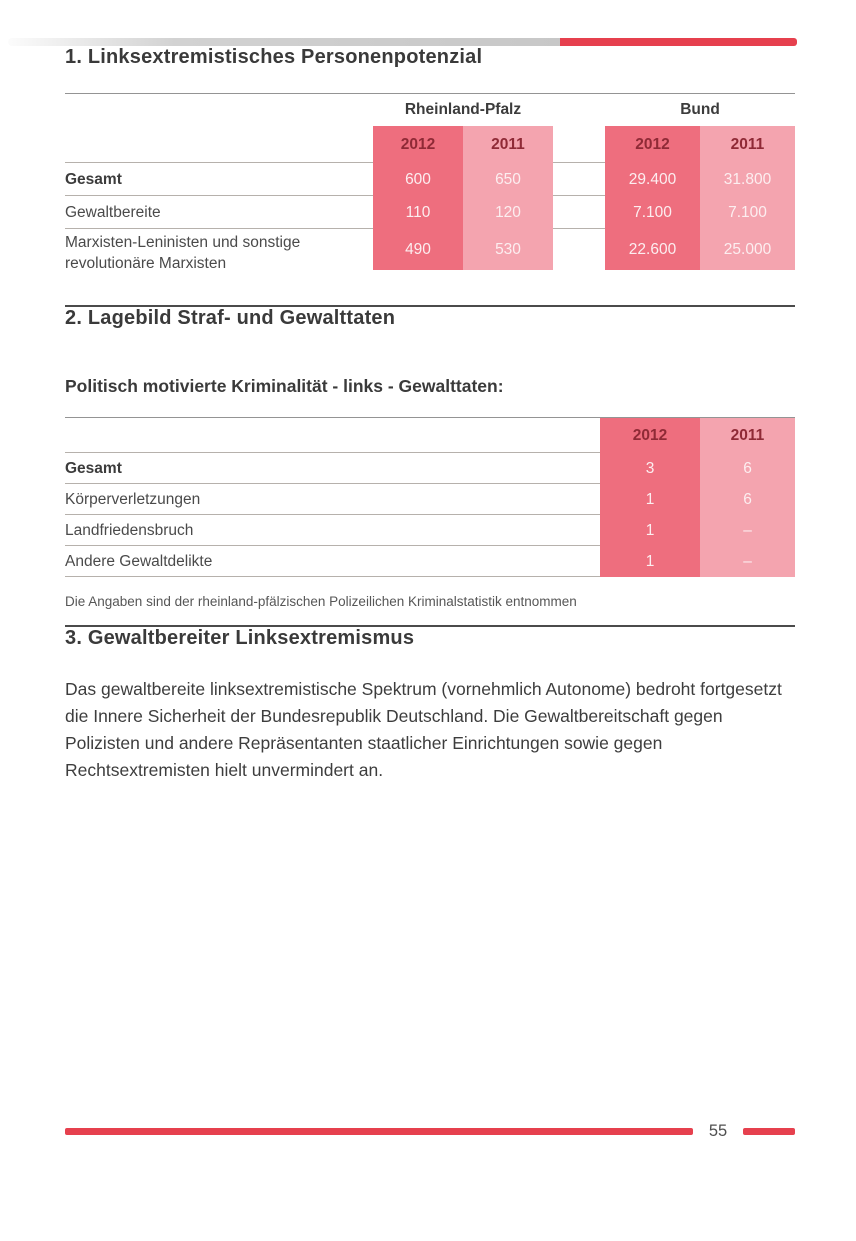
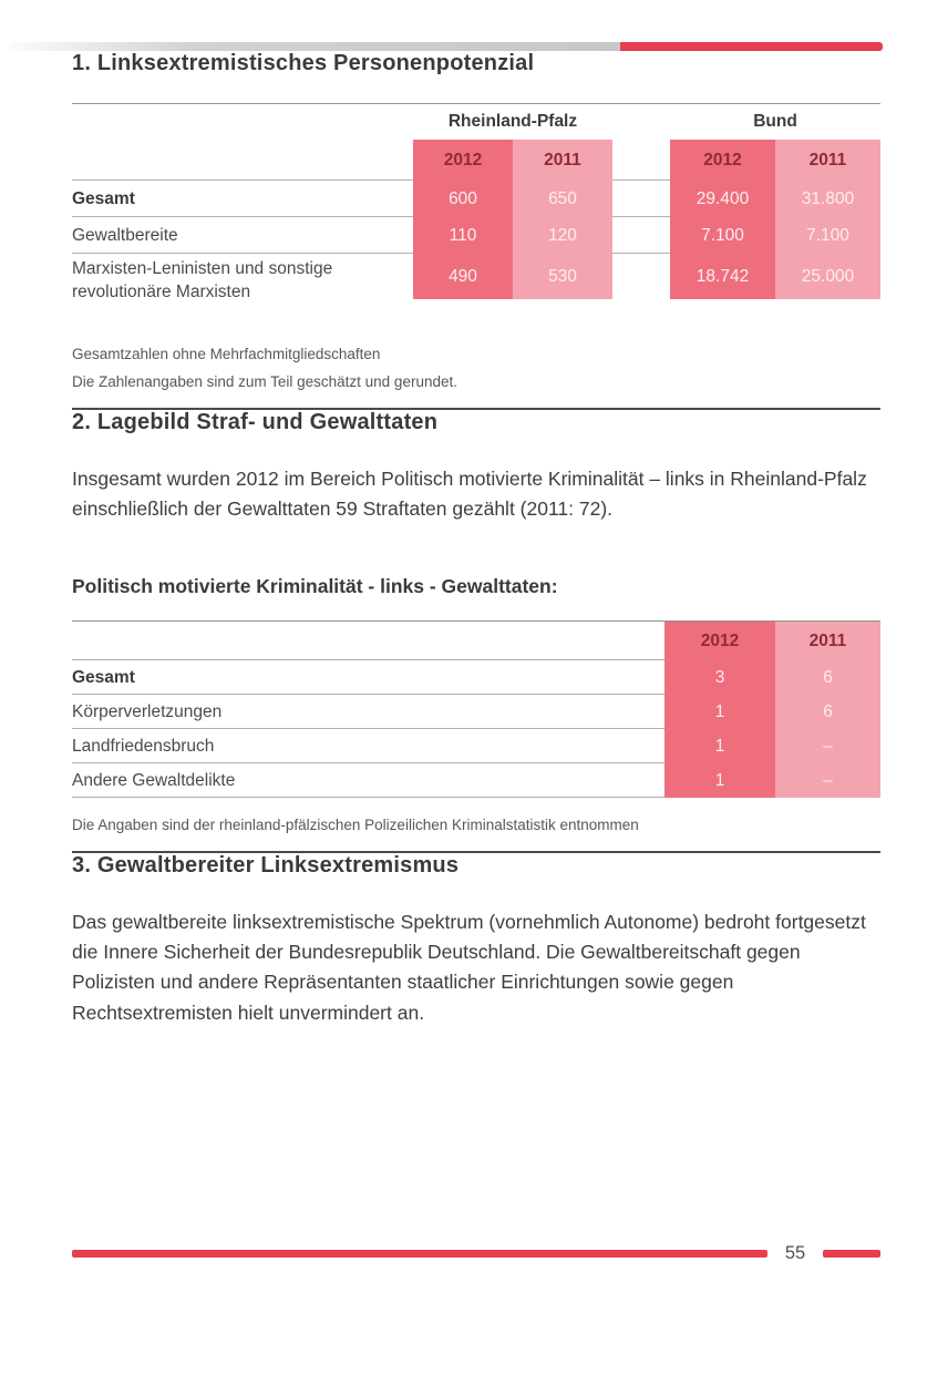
  1. Linksextremistisches Personenpotenzial
  Rheinland-Pfalz
  Bund
  2012
  2011
  2012
  2011
  Gesamt
  600
  650
  29.400
  31.800
  Gewaltbereite
  110
  120
  7.100
  7.100
  Marxisten-Leninisten und sonstige revolutionäre Marxisten
  490
  530
- 22.600
+ 18.742
  25.000
+ Gesamtzahlen ohne Mehrfachmitgliedschaften
+ Die Zahlenangaben sind zum Teil geschätzt und gerundet.
  2. Lagebild Straf- und Gewalttaten
+ Insgesamt wurden 2012 im Bereich Politisch motivierte Kriminalität – links in Rheinland-Pfalz einschließlich der Gewalttaten 59 Straftaten gezählt (2011: 72).
  Politisch motivierte Kriminalität - links - Gewalttaten:
  2012
  2011
  Gesamt
  3
  6
  Körperverletzungen
  1
  6
  Landfriedensbruch
  1
  –
  Andere Gewaltdelikte
  1
  –
  Die Angaben sind der rheinland-pfälzischen Polizeilichen Kriminalstatistik entnommen
  3. Gewaltbereiter Linksextremismus
  Das gewaltbereite linksextremistische Spektrum (vornehmlich Autonome) bedroht fortgesetzt die Innere Sicherheit der Bundesrepublik Deutschland. Die Gewaltbereitschaft gegen Polizisten und andere Repräsentanten staatlicher Einrichtungen sowie gegen Rechtsextremisten hielt unvermindert an.
  55
